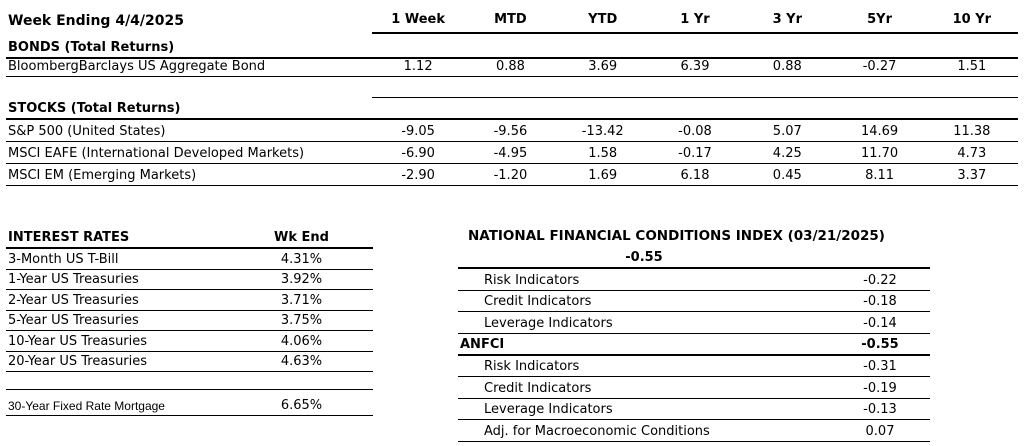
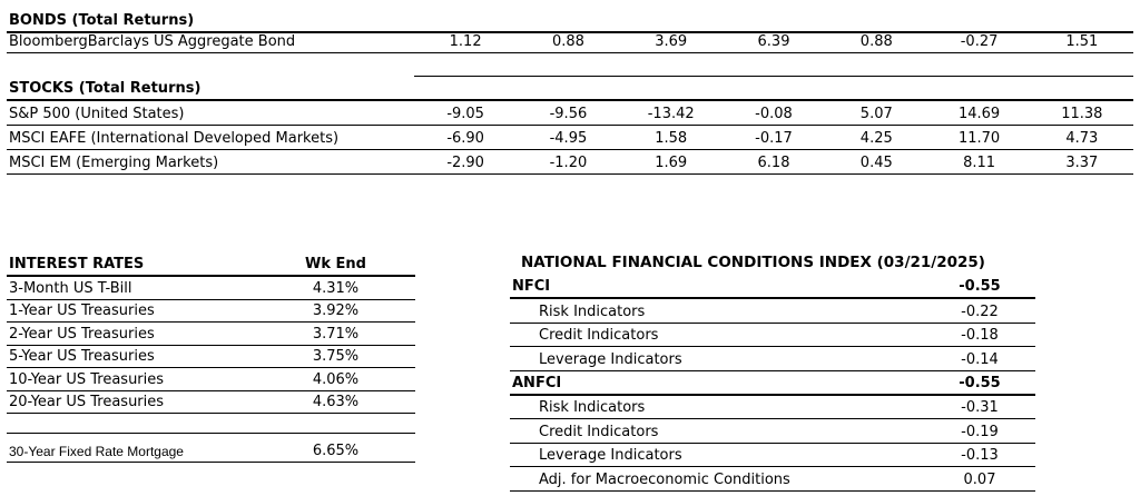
- Week Ending 4/4/2025
- 1 Week
- MTD
- YTD
- 1 Yr
- 3 Yr
- 5Yr
- 10 Yr
  BONDS (Total Returns)
  BloombergBarclays US Aggregate Bond
  1.12
  0.88
  3.69
  6.39
  0.88
  -0.27
  1.51
  STOCKS (Total Returns)
  S&P 500 (United States)
  -9.05
  -9.56
  -13.42
  -0.08
  5.07
  14.69
  11.38
  MSCI EAFE (International Developed Markets)
  -6.90
  -4.95
  1.58
  -0.17
  4.25
  11.70
  4.73
  MSCI EM (Emerging Markets)
  -2.90
  -1.20
  1.69
  6.18
  0.45
  8.11
  3.37
  INTEREST RATES
  Wk End
  3-Month US T-Bill
  4.31%
  1-Year US Treasuries
  3.92%
  2-Year US Treasuries
  3.71%
  5-Year US Treasuries
  3.75%
  10-Year US Treasuries
  4.06%
  20-Year US Treasuries
  4.63%
  30-Year Fixed Rate Mortgage
  6.65%
  NATIONAL FINANCIAL CONDITIONS INDEX (03/21/2025)
+ NFCI
  -0.55
  Risk Indicators
  -0.22
  Credit Indicators
  -0.18
  Leverage Indicators
  -0.14
  ANFCI
  -0.55
  Risk Indicators
  -0.31
  Credit Indicators
  -0.19
  Leverage Indicators
  -0.13
  Adj. for Macroeconomic Conditions
  0.07
